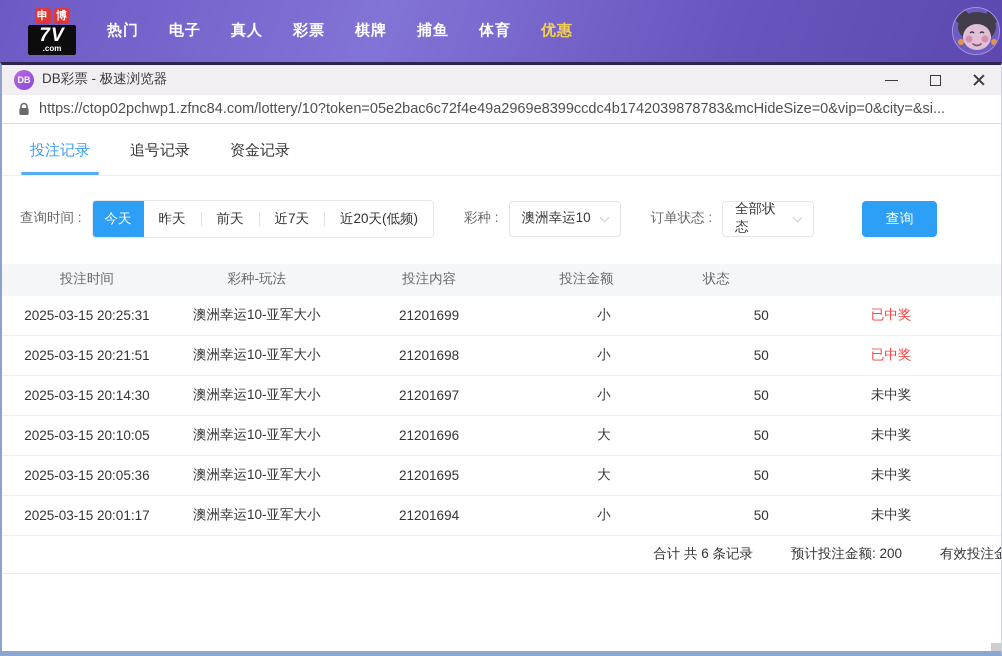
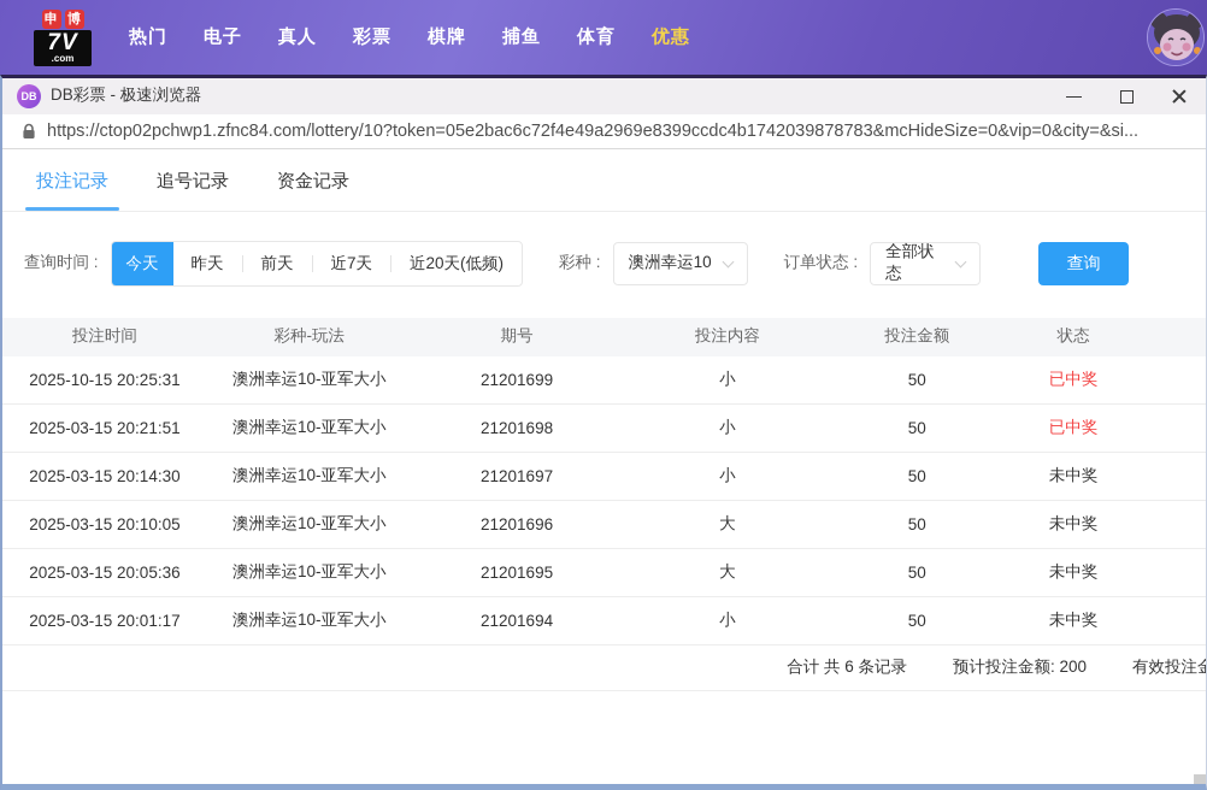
  申
  博
  7V
  .com
  热门
  电子
  真人
  彩票
  棋牌
  捕鱼
  体育
  优惠
  DB
  DB彩票 - 极速浏览器
  https://ctop02pchwp1.zfnc84.com/lottery/10?token=05e2bac6c72f4e49a2969e8399ccdc4b1742039878783&mcHideSize=0&vip=0&city=&si...
  投注记录
  追号记录
  资金记录
  查询时间 :
  今天
  昨天
  前天
  近7天
  近20天(低频)
  彩种 :
  澳洲幸运10
  订单状态 :
  全部状态
  查询
  投注时间
  彩种-玩法
+ 期号
  投注内容
  投注金额
  状态
- 2025-03-15 20:25:31
+ 2025-10-15 20:25:31
  澳洲幸运10-亚军大小
  21201699
  小
  50
  已中奖
  2025-03-15 20:21:51
  澳洲幸运10-亚军大小
  21201698
  小
  50
  已中奖
  2025-03-15 20:14:30
  澳洲幸运10-亚军大小
  21201697
  小
  50
  未中奖
  2025-03-15 20:10:05
  澳洲幸运10-亚军大小
  21201696
  大
  50
  未中奖
  2025-03-15 20:05:36
  澳洲幸运10-亚军大小
  21201695
  大
  50
  未中奖
  2025-03-15 20:01:17
  澳洲幸运10-亚军大小
  21201694
  小
  50
  未中奖
  合计 共 6 条记录
  预计投注金额: 200
  有效投注金
